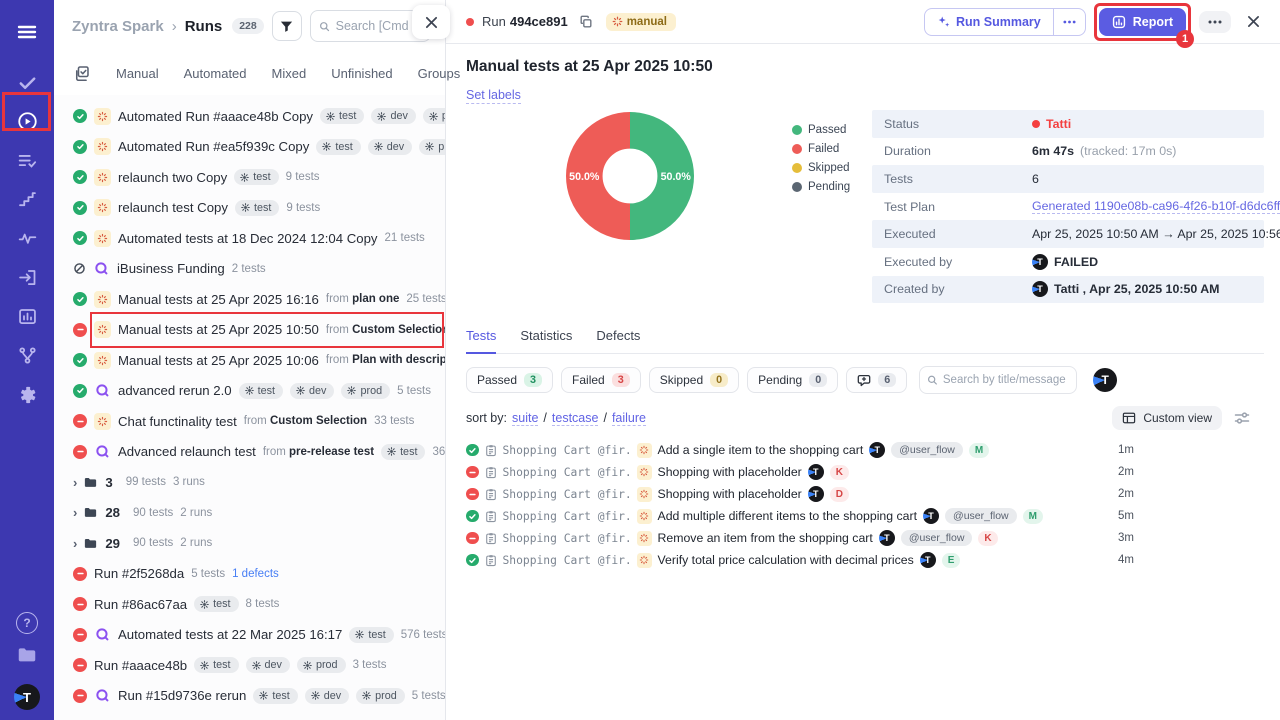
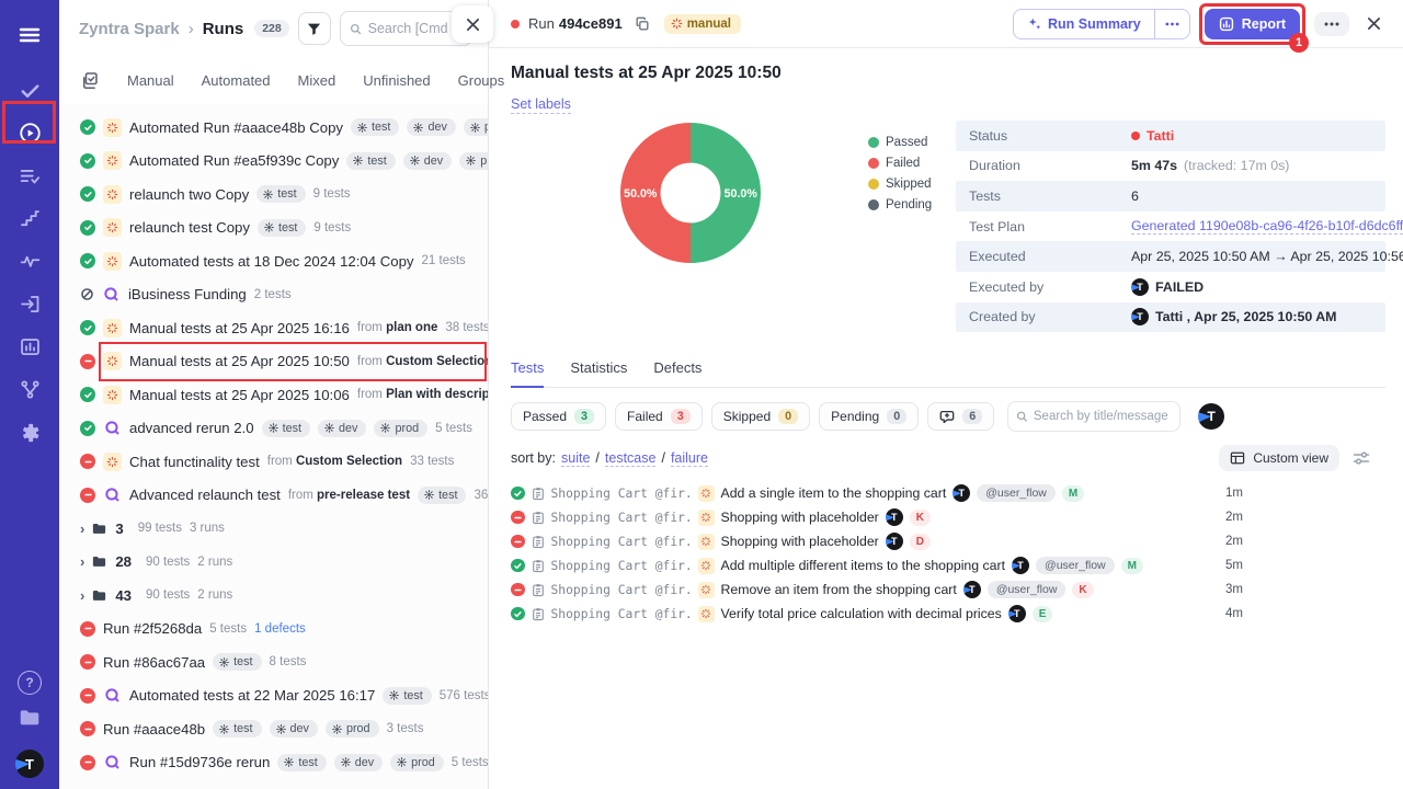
  ?
  T
  Zyntra Spark
  ›
  Runs
  228
  Search [Cmd
  Manual
  Automated
  Mixed
  Unfinished
  Groups
  Automated Run #aaace48b Copy
  test
  dev
  Automated Run #ea5f939c Copy
  test
  dev
  relaunch two Copy
  test
  9 tests
  relaunch test Copy
  test
  9 tests
  Automated tests at 18 Dec 2024 12:04 Copy
  21 tests
  iBusiness Funding
  2 tests
  Manual tests at 25 Apr 2025 16:16
  from plan one
- 25 tests
+ 38 tests
  Manual tests at 25 Apr 2025 10:50
  from Custom Selectio
  Manual tests at 25 Apr 2025 10:06
  from Plan with descrip
  advanced rerun 2.0
  test
  dev
  prod
  5 tests
  Chat functinality test
  from Custom Selection
  33 tests
  Advanced relaunch test
  from pre-release test
  test
  ›
  3
  99 tests
  3 runs
  ›
  28
  90 tests
  2 runs
  ›
- 29
+ 43
  90 tests
  2 runs
  Run #2f5268da
  5 tests
  1 defects
  Run #86ac67aa
  test
  8 tests
  Automated tests at 22 Mar 2025 16:17
  test
  576 tests
  Run #aaace48b
  test
  dev
  prod
  3 tests
  Run #15d9736e rerun
  test
  dev
  prod
  5 tests
  Run
  494ce891
  manual
  Run Summary
  Report
  1
  Manual tests at 25 Apr 2025 10:50
  Set labels
  50.0%
  50.0%
  Passed
  Failed
  Skipped
  Pending
  Status
  Tatti
  Duration
- 6m 47s
+ 5m 47s
  (tracked: 17m 0s)
  Tests
  6
  Test Plan
  Generated 1190e08b-ca96-4f26-b10f-d6dc6ff
  Executed
  Apr 25, 2025 10:50 AM → Apr 25, 2025 10:56
  Executed by
  T
  FAILED
  Created by
  T
  Tatti , Apr 25, 2025 10:50 AM
  Tests
  Statistics
  Defects
  Passed
  3
  Failed
  3
  Skipped
  0
  Pending
  0
  6
  Search by title/message
  T
  sort by:
  suite
  /
  testcase
  /
  failure
  Custom view
  Shopping Cart @fir.
  Add a single item to the shopping cart
  T
  @user_flow
  M
  1m
  Shopping Cart @fir.
  Shopping with placeholder
  T
  K
  2m
  Shopping Cart @fir.
  Shopping with placeholder
  T
  D
  2m
  Shopping Cart @fir.
  Add multiple different items to the shopping cart
  T
  @user_flow
  M
  5m
  Shopping Cart @fir.
  Remove an item from the shopping cart
  T
  @user_flow
  K
  3m
  Shopping Cart @fir.
  Verify total price calculation with decimal prices
  T
  E
  4m
